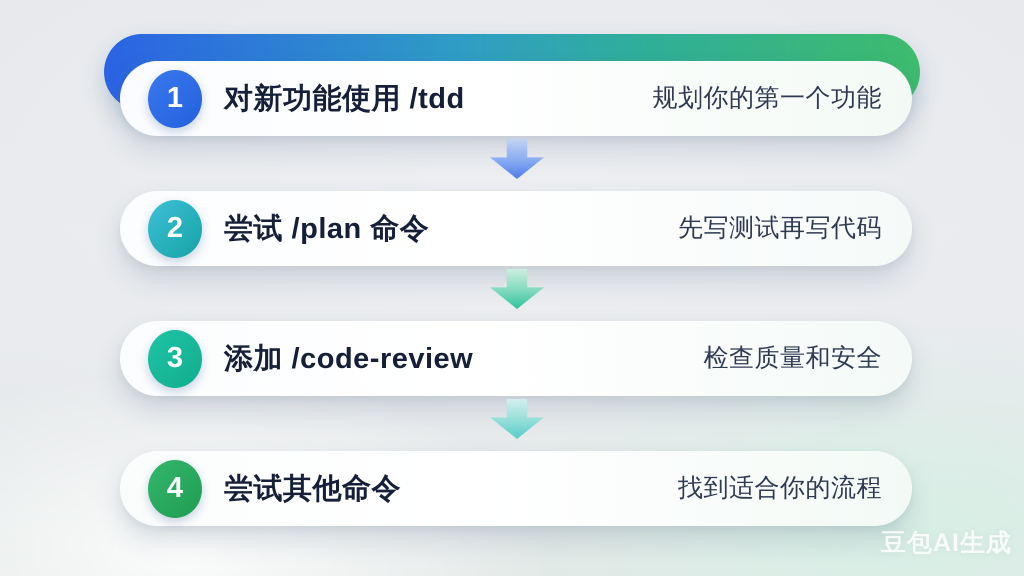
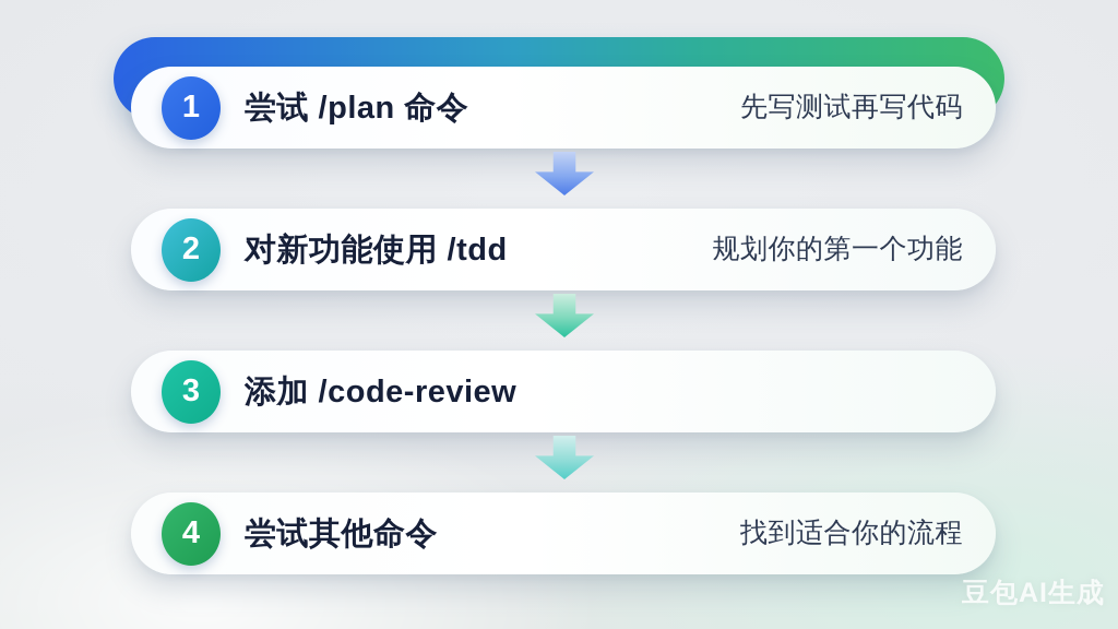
  1
- 对新功能使用 /tdd
+ 尝试 /plan 命令
- 规划你的第一个功能
+ 先写测试再写代码
  2
- 尝试 /plan 命令
+ 对新功能使用 /tdd
- 先写测试再写代码
+ 规划你的第一个功能
  3
  添加 /code-review
- 检查质量和安全
  4
  尝试其他命令
  找到适合你的流程
  豆包AI生成
